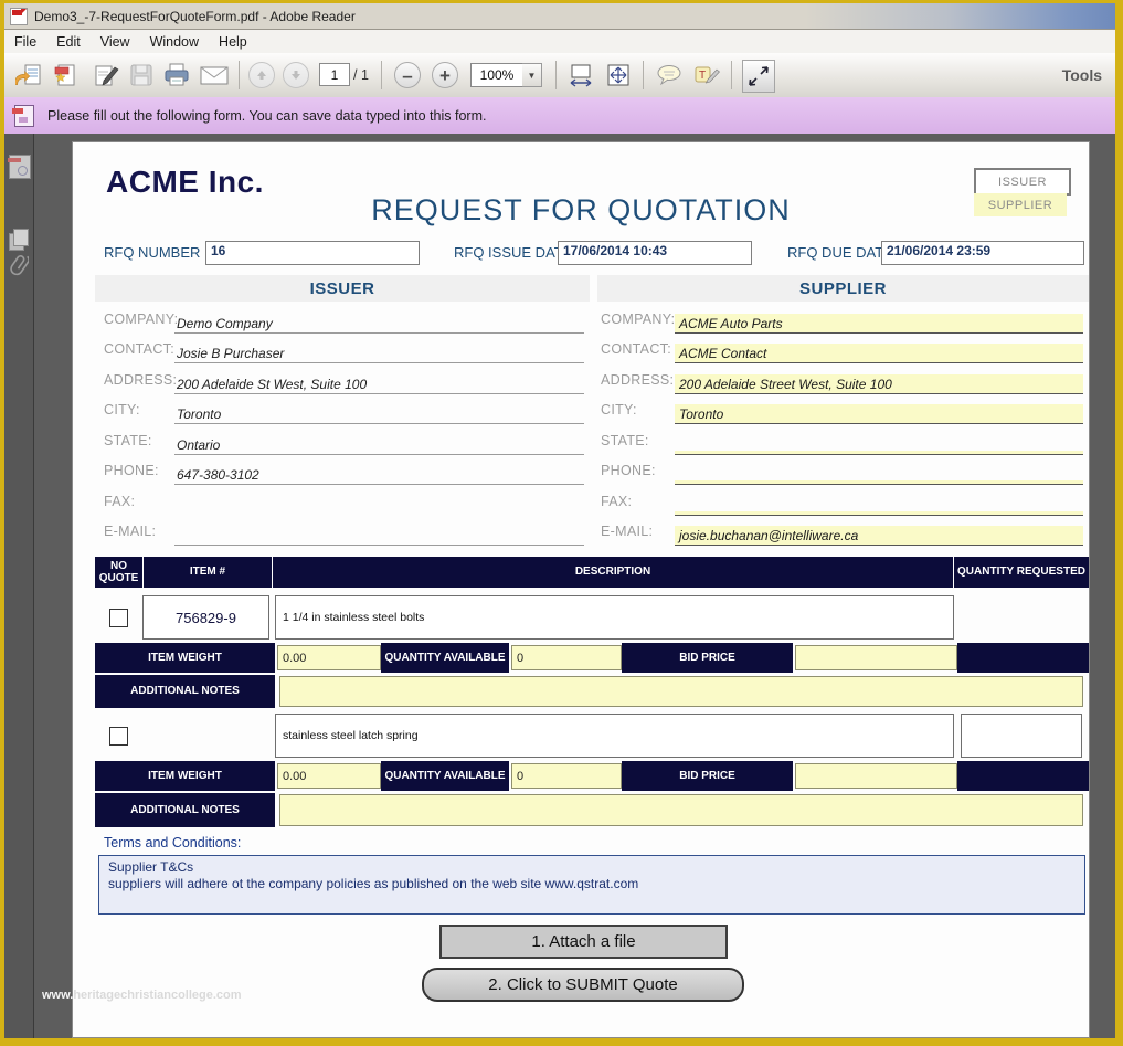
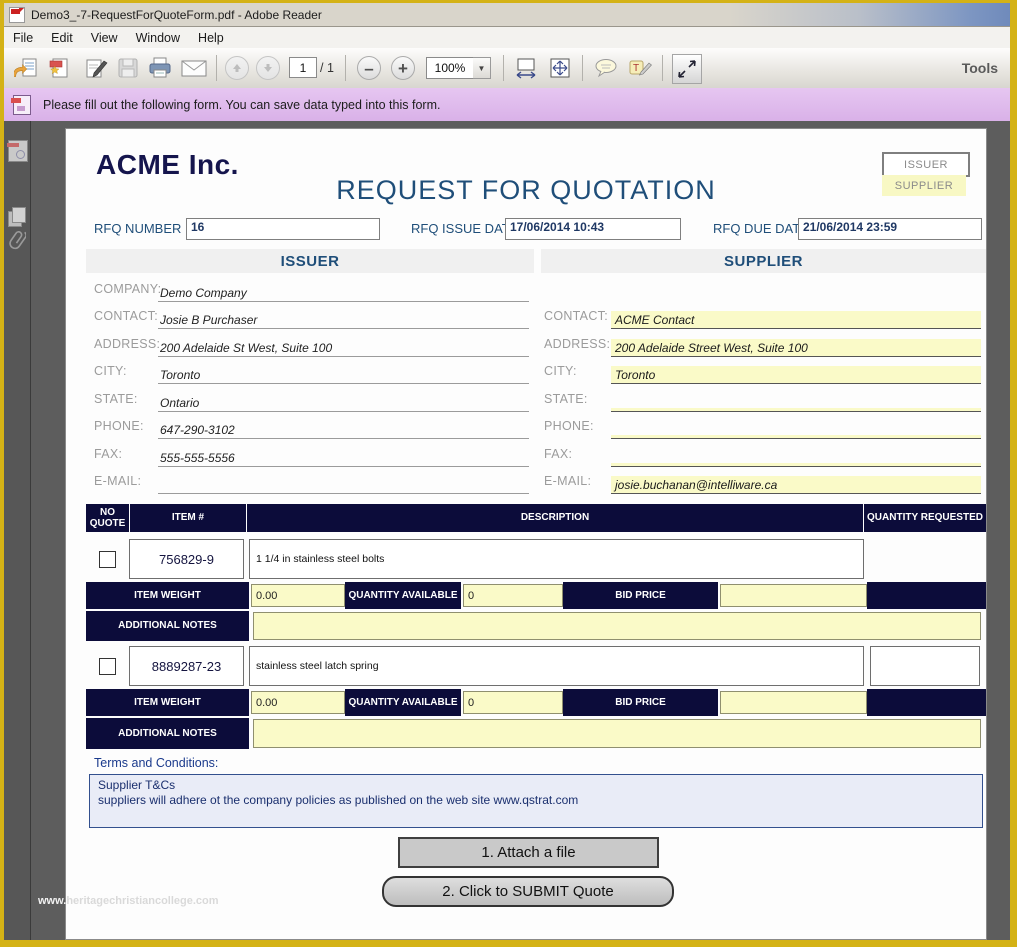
  Demo3_-7-RequestForQuoteForm.pdf - Adobe Reader
  File
  Edit
  View
  Window
  Help
  1
  / 1
  –
  +
  100%
  ▼
  T
  Tools
  Please fill out the following form. You can save data typed into this form.
  ACME Inc.
  REQUEST FOR QUOTATION
  ISSUER
  SUPPLIER
  RFQ NUMBER
  16
  RFQ ISSUE DA
  17/06/2014 10:43
  RFQ DUE DAT
  21/06/2014 23:59
  ISSUER
  SUPPLIER
  COMPANY
  Demo Company
  CONTACT:
  Josie B Purchaser
  ADDRESS
  200 Adelaide St West, Suite 100
  CITY:
  Toronto
  STATE:
  Ontario
  PHONE:
- 647-380-3102
+ 647-290-3102
  FAX:
+ 555-555-5556
  E-MAIL:
- COMPANY:
- ACME Auto Parts
  CONTACT:
  ACME Contact
  ADDRESS:
  200 Adelaide Street West, Suite 100
  CITY:
  Toronto
  STATE:
  PHONE:
  FAX:
  E-MAIL:
  josie.buchanan@intelliware.ca
  NO QUOTE
  ITEM #
  DESCRIPTION
  QUANTITY REQUESTED
  756829-9
  1 1/4 in stainless steel bolts
  ITEM WEIGHT
  0.00
  QUANTITY AVAILABLE
  0
  BID PRICE
  ADDITIONAL NOTES
+ 8889287-23
  stainless steel latch spring
  ITEM WEIGHT
  0.00
  QUANTITY AVAILABLE
  0
  BID PRICE
  ADDITIONAL NOTES
  Terms and Conditions:
  Supplier T&Cs
  suppliers will adhere ot the company policies as published on the web site www.qstrat.com
  1. Attach a file
  2. Click to SUBMIT Quote
  www.heritagechristiancollege.com
